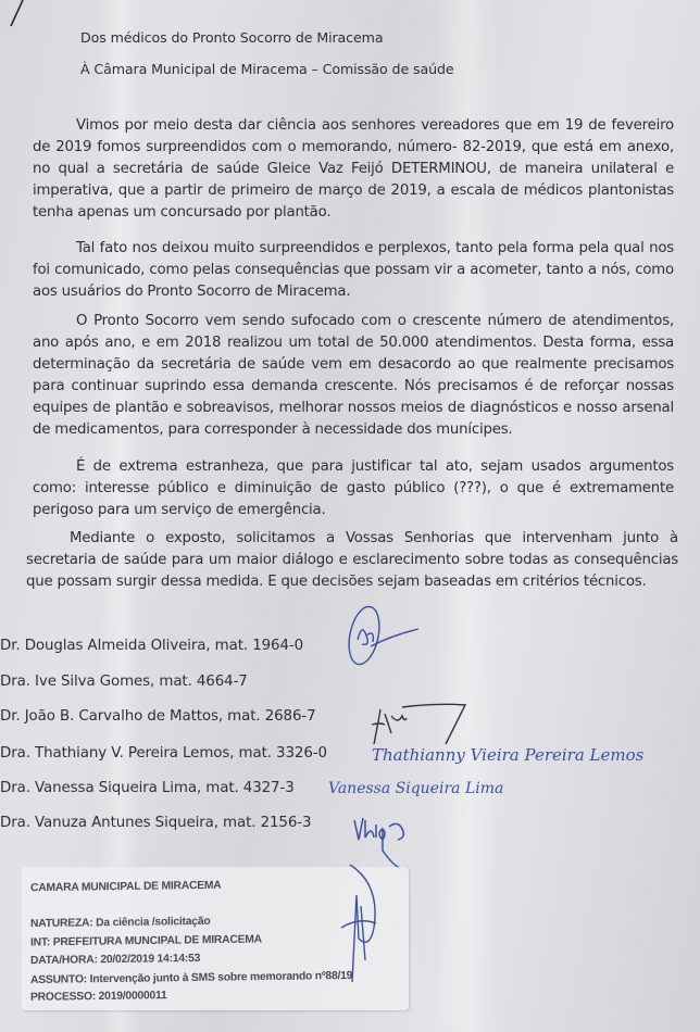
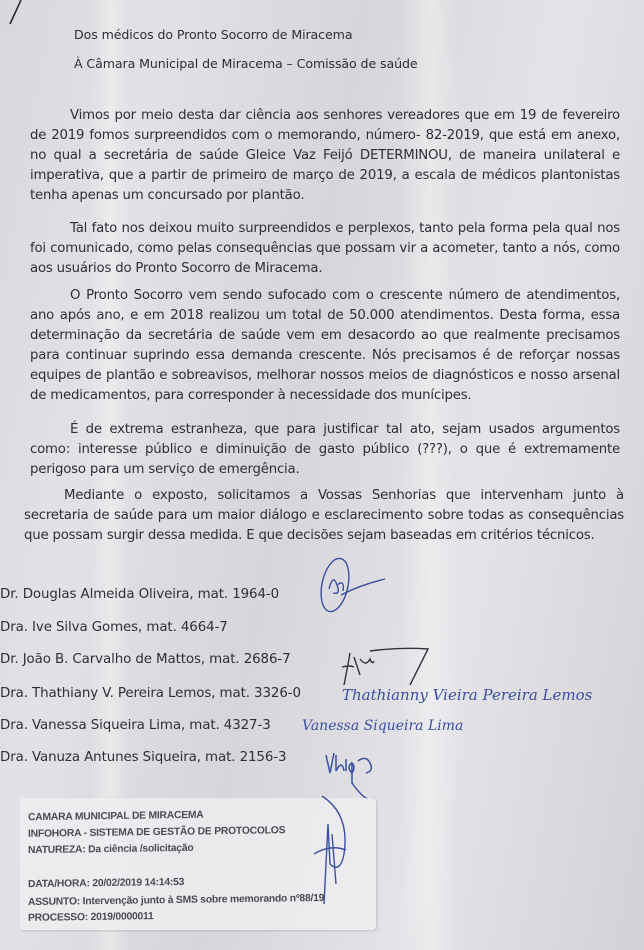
  Dos médicos do Pronto Socorro de Miracema
  À Câmara Municipal de Miracema – Comissão de saúde
  Vimos por meio desta dar ciência aos senhores vereadores que em 19 de fevereiro de 2019 fomos surpreendidos com o memorando, número- 82-2019, que está em anexo, no qual a secretária de saúde Gleice Vaz Feijó DETERMINOU, de maneira unilateral e imperativa, que a partir de primeiro de março de 2019, a escala de médicos plantonistas tenha apenas um concursado por plantão.
  Tal fato nos deixou muito surpreendidos e perplexos, tanto pela forma pela qual nos foi comunicado, como pelas consequências que possam vir a acometer, tanto a nós, como aos usuários do Pronto Socorro de Miracema.
  O Pronto Socorro vem sendo sufocado com o crescente número de atendimentos, ano após ano, e em 2018 realizou um total de 50.000 atendimentos. Desta forma, essa determinação da secretária de saúde vem em desacordo ao que realmente precisamos para continuar suprindo essa demanda crescente. Nós precisamos é de reforçar nossas equipes de plantão e sobreavisos, melhorar nossos meios de diagnósticos e nosso arsenal de medicamentos, para corresponder à necessidade dos munícipes.
  É de extrema estranheza, que para justificar tal ato, sejam usados argumentos como: interesse público e diminuição de gasto público (???), o que é extremamente perigoso para um serviço de emergência.
  Mediante o exposto, solicitamos a Vossas Senhorias que intervenham junto à secretaria de saúde para um maior diálogo e esclarecimento sobre todas as consequências que possam surgir dessa medida. E que decisões sejam baseadas em critérios técnicos.
  Dr. Douglas Almeida Oliveira, mat. 1964-0
  Dra. Ive Silva Gomes, mat. 4664-7
  Dr. João B. Carvalho de Mattos, mat. 2686-7
  Dra. Thathiany V. Pereira Lemos, mat. 3326-0
  Dra. Vanessa Siqueira Lima, mat. 4327-3
  Dra. Vanuza Antunes Siqueira, mat. 2156-3
  Thathianny Vieira Pereira Lemos
  Vanessa Siqueira Lima
  CAMARA MUNICIPAL DE MIRACEMA
+ INFOHORA - SISTEMA DE GESTÃO DE PROTOCOLOS
  NATUREZA: Da ciência /solicitação
- INT: PREFEITURA MUNCIPAL DE MIRACEMA
  DATA/HORA: 20/02/2019 14:14:53
  ASSUNTO: Intervenção junto à SMS sobre memorando nº88/19
  PROCESSO: 2019/0000011
